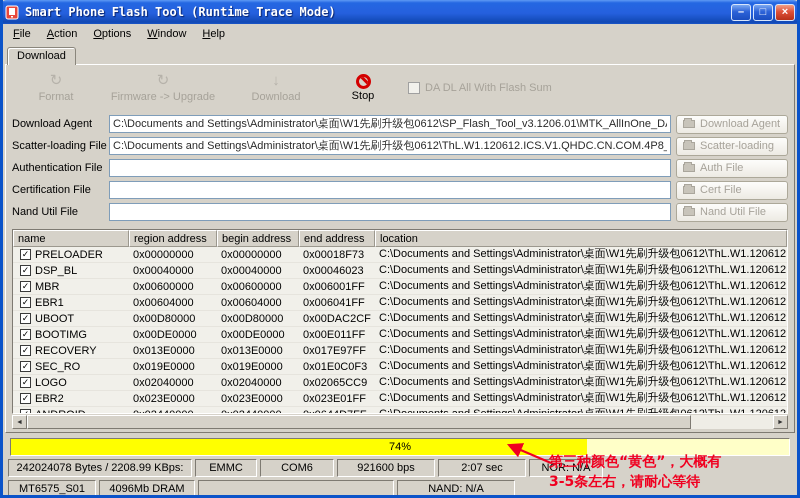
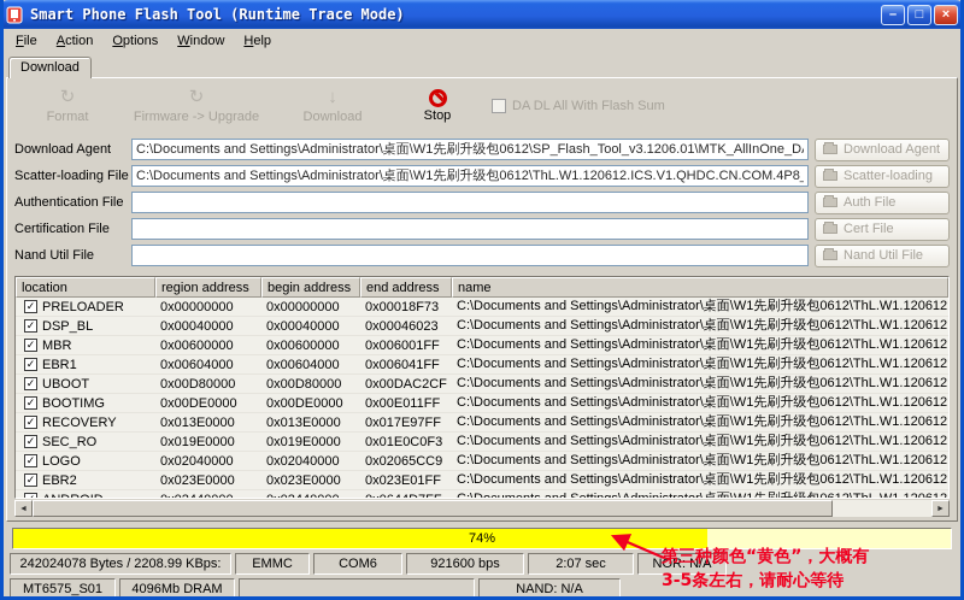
  Smart Phone Flash Tool (Runtime Trace Mode)
  –
  □
  ×
  File
  Action
  Options
  Window
  Help
  Download
  ↻
  Format
  ↻
  Firmware -> Upgrade
  ↓
  Download
  Stop
  DA DL All With Flash Sum
  Download Agent
  C:\Documents and Settings\Administrator\桌面\W1先刷升级包0612\SP_Flash_Tool_v3.1206.01\MTK_AllInOne_D
  Download Agent
  Scatter-loading File
  C:\Documents and Settings\Administrator\桌面\W1先刷升级包0612\ThL.W1.120612.ICS.V1.QHDC.CN.COM.4P8_
  Scatter-loading
  Authentication File
  Auth File
  Certification File
  Cert File
  Nand Util File
  Nand Util File
- name
+ location
  region address
  begin address
  end address
- location
+ name
  ✓
  PRELOADER
  0x00000000
  0x00000000
  0x00018F73
  C:\Documents and Settings\Administrator\桌面\W1先刷升级包0612\ThL.W1.120612
  ✓
  DSP_BL
  0x00040000
  0x00040000
  0x00046023
  C:\Documents and Settings\Administrator\桌面\W1先刷升级包0612\ThL.W1.120612
  ✓
  MBR
  0x00600000
  0x00600000
  0x006001FF
  C:\Documents and Settings\Administrator\桌面\W1先刷升级包0612\ThL.W1.120612
  ✓
  EBR1
  0x00604000
  0x00604000
  0x006041FF
  C:\Documents and Settings\Administrator\桌面\W1先刷升级包0612\ThL.W1.120612
  ✓
  UBOOT
  0x00D80000
  0x00D80000
  0x00DAC2CF
  C:\Documents and Settings\Administrator\桌面\W1先刷升级包0612\ThL.W1.120612
  ✓
  BOOTIMG
  0x00DE0000
  0x00DE0000
  0x00E011FF
  C:\Documents and Settings\Administrator\桌面\W1先刷升级包0612\ThL.W1.120612
  ✓
  RECOVERY
  0x013E0000
  0x013E0000
  0x017E97FF
  C:\Documents and Settings\Administrator\桌面\W1先刷升级包0612\ThL.W1.120612
  ✓
  SEC_RO
  0x019E0000
  0x019E0000
  0x01E0C0F3
  C:\Documents and Settings\Administrator\桌面\W1先刷升级包0612\ThL.W1.120612
  ✓
  LOGO
  0x02040000
  0x02040000
  0x02065CC9
  C:\Documents and Settings\Administrator\桌面\W1先刷升级包0612\ThL.W1.120612
  ✓
  EBR2
  0x023E0000
  0x023E0000
  0x023E01FF
  C:\Documents and Settings\Administrator\桌面\W1先刷升级包0612\ThL.W1.120612
  74%
  242024078 Bytes / 2208.99 KBps:
  EMMC
  COM6
  921600 bps
  2:07 sec
  NOR: N/A
  MT6575_S01
  4096Mb DRAM
  NAND: N/A
  第三种颜色“黄色”，大概有
  3-5条左右，请耐心等待
